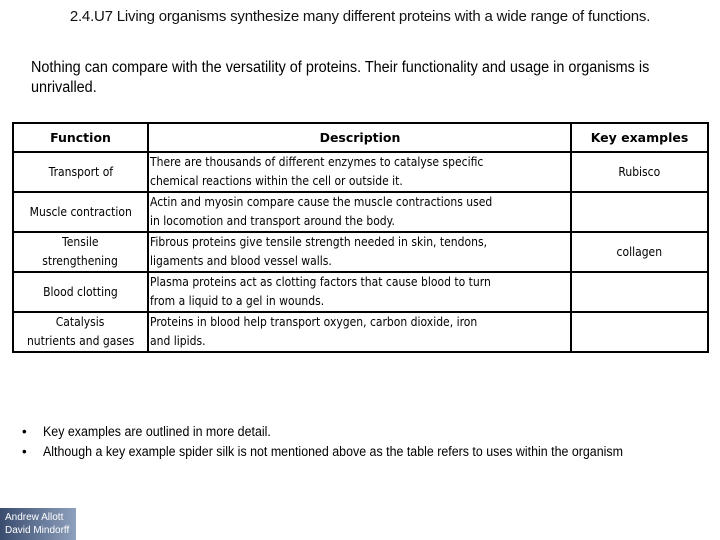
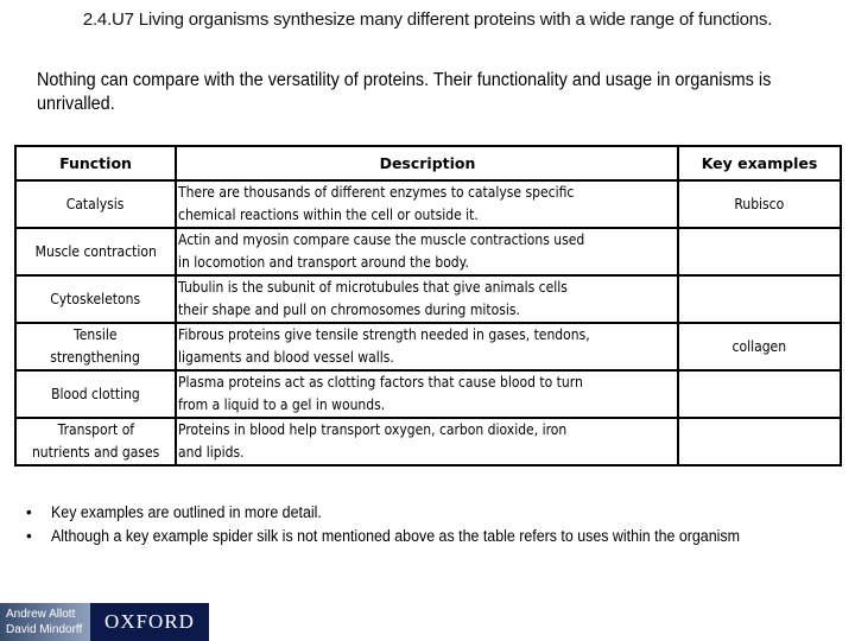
  2.4.U7 Living organisms synthesize many different proteins with a wide range of functions.
  Nothing can compare with the versatility of proteins. Their functionality and usage in organisms is unrivalled.
  Function	Description	Key examples
- Transport of	There are thousands of different enzymes to catalyse specificchemical reactions within the cell or outside it.	Rubisco
+ Catalysis	There are thousands of different enzymes to catalyse specificchemical reactions within the cell or outside it.	Rubisco
  Muscle contraction	Actin and myosin compare cause the muscle contractions usedin locomotion and transport around the body.
+ Cytoskeletons	Tubulin is the subunit of microtubules that give animals cellstheir shape and pull on chromosomes during mitosis.
- Tensilestrengthening	Fibrous proteins give tensile strength needed in skin, tendons,ligaments and blood vessel walls.	collagen
+ Tensilestrengthening	Fibrous proteins give tensile strength needed in gases, tendons,ligaments and blood vessel walls.	collagen
  Blood clotting	Plasma proteins act as clotting factors that cause blood to turnfrom a liquid to a gel in wounds.
- Catalysisnutrients and gases	Proteins in blood help transport oxygen, carbon dioxide, ironand lipids.
+ Transport ofnutrients and gases	Proteins in blood help transport oxygen, carbon dioxide, ironand lipids.
  •
  Key examples are outlined in more detail.
  •
  Although a key example spider silk is not mentioned above as the table refers to uses within the organism
  Andrew Allott
  David Mindorff
+ OXFORD
